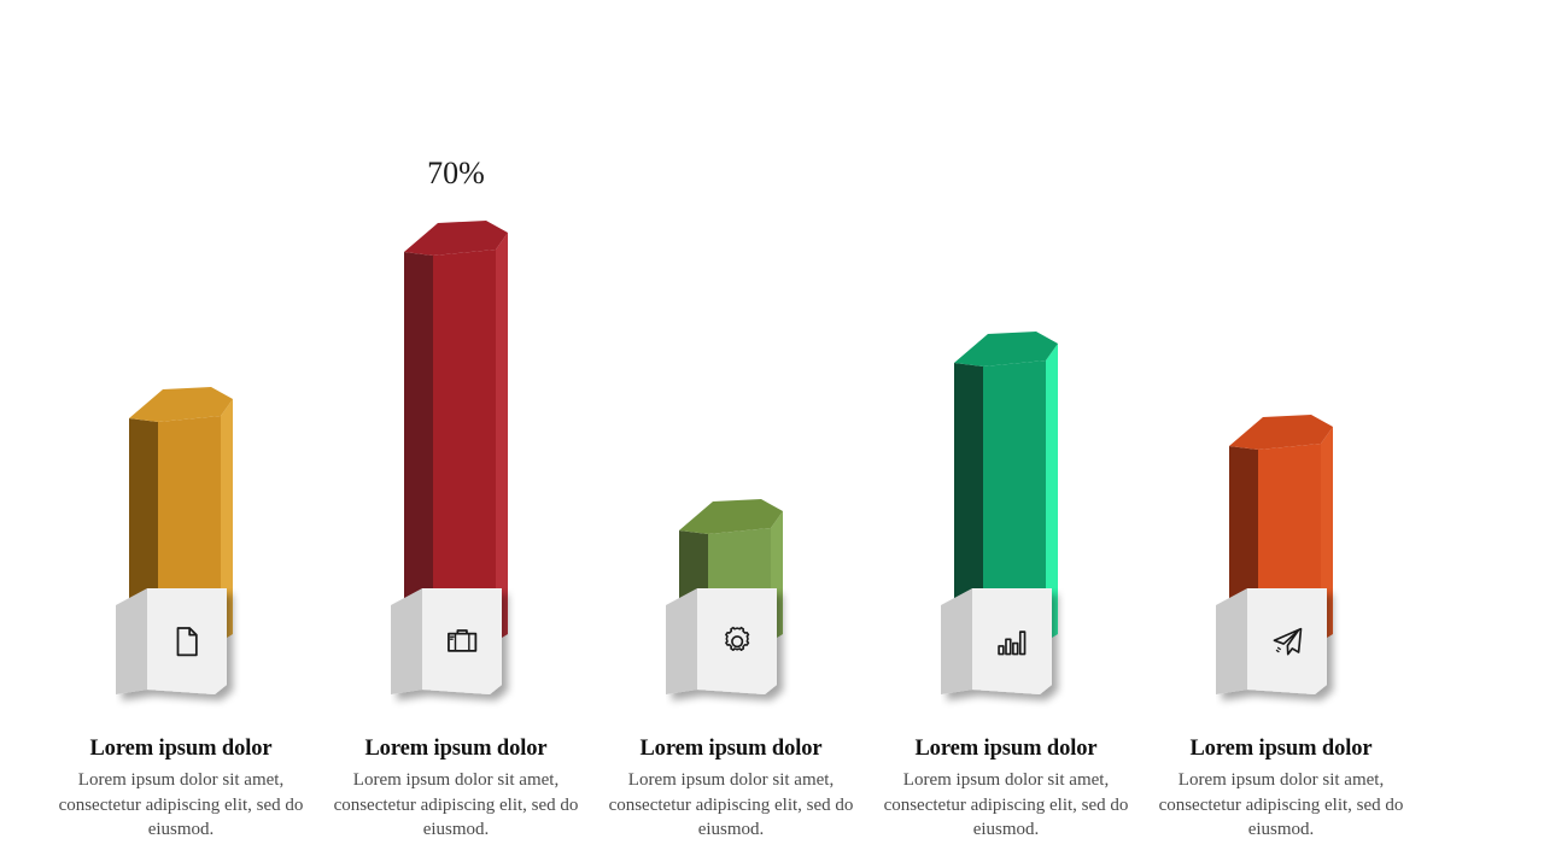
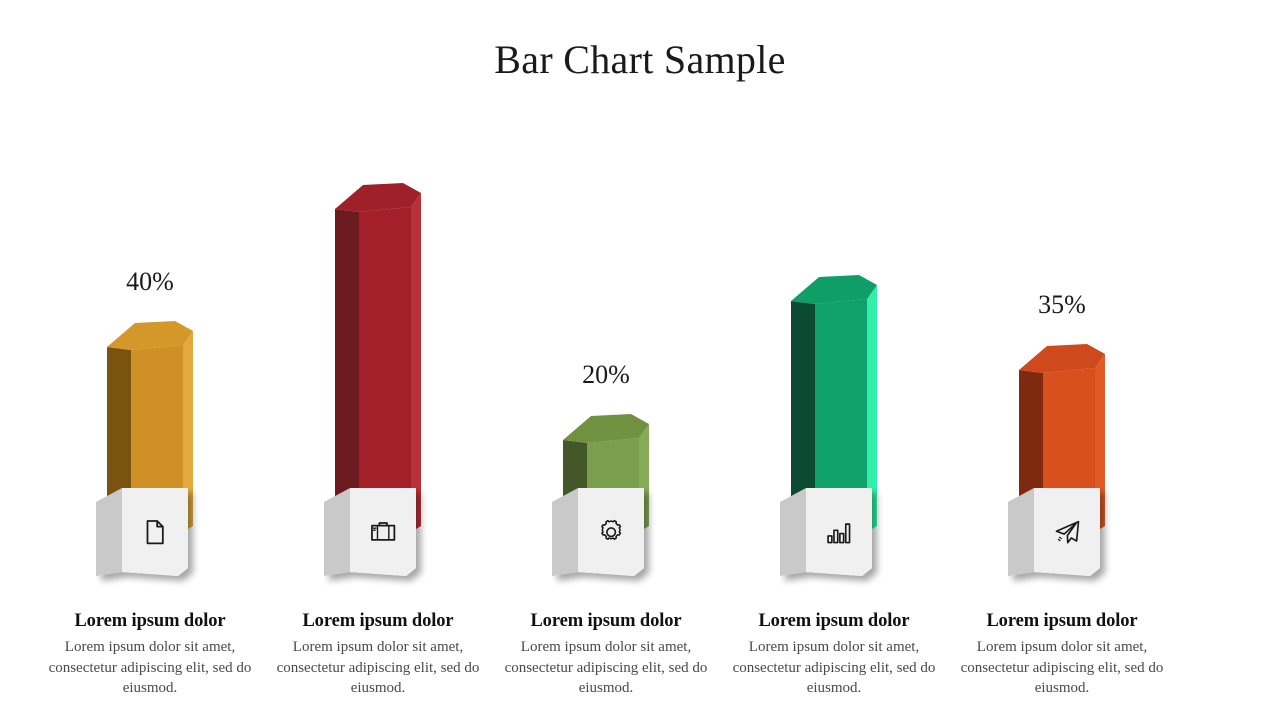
+ Bar Chart Sample
+ 40%
  Lorem ipsum dolor
  Lorem ipsum dolor sit amet, consectetur adipiscing elit, sed do eiusmod.
- 70%
  Lorem ipsum dolor
  Lorem ipsum dolor sit amet, consectetur adipiscing elit, sed do eiusmod.
+ 20%
  Lorem ipsum dolor
  Lorem ipsum dolor sit amet, consectetur adipiscing elit, sed do eiusmod.
  Lorem ipsum dolor
  Lorem ipsum dolor sit amet, consectetur adipiscing elit, sed do eiusmod.
+ 35%
  Lorem ipsum dolor
  Lorem ipsum dolor sit amet, consectetur adipiscing elit, sed do eiusmod.
